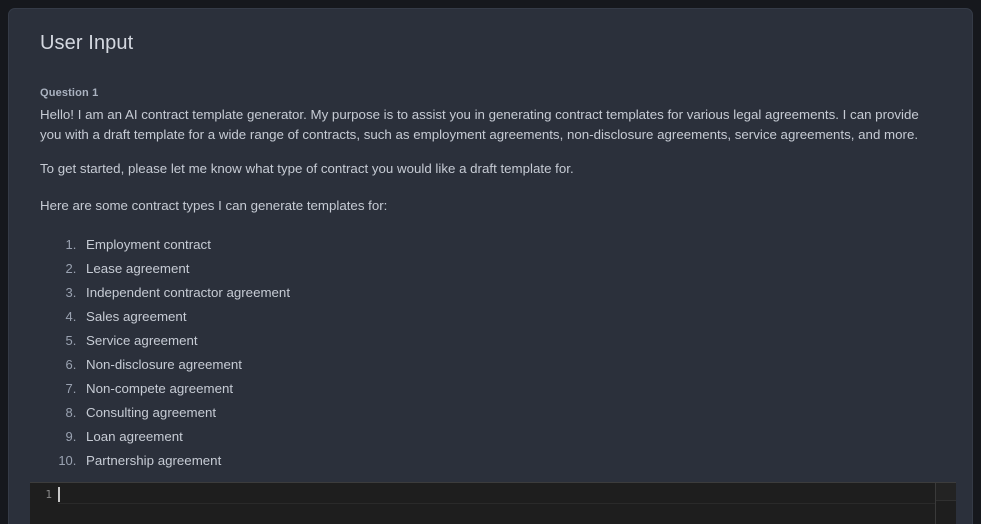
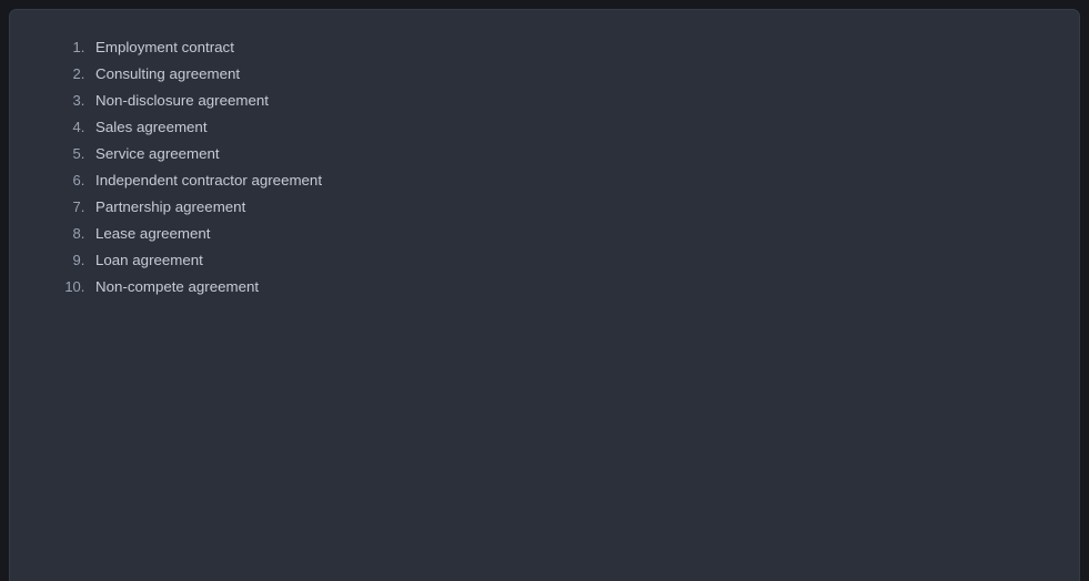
- User Input
- Question 1
- Hello! I am an AI contract template generator. My purpose is to assist you in generating contract templates for various legal agreements. I can provide you with a draft template for a wide range of contracts, such as employment agreements, non-disclosure agreements, service agreements, and more.
- To get started, please let me know what type of contract you would like a draft template for.
- Here are some contract types I can generate templates for:
  Employment contract
- Lease agreement
+ Consulting agreement
- Independent contractor agreement
+ Non-disclosure agreement
  Sales agreement
  Service agreement
- Non-disclosure agreement
+ Independent contractor agreement
- Non-compete agreement
+ Partnership agreement
- Consulting agreement
+ Lease agreement
  Loan agreement
- Partnership agreement
+ Non-compete agreement
- 1
